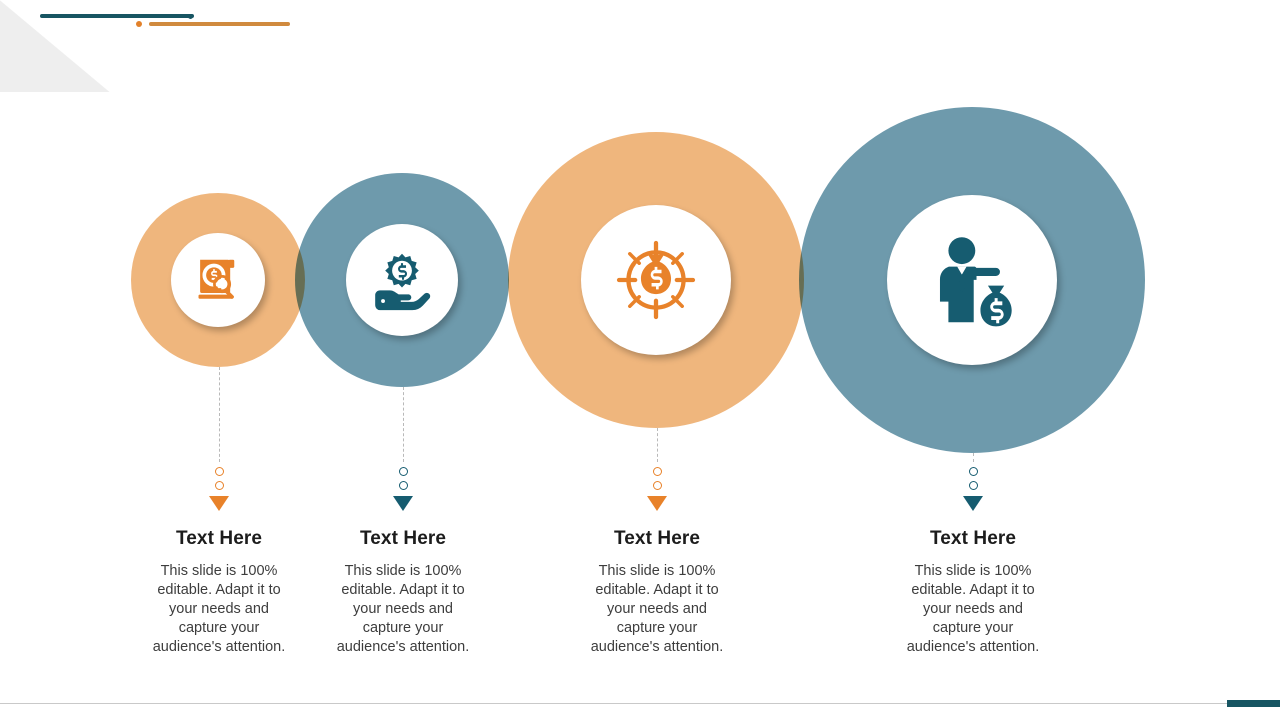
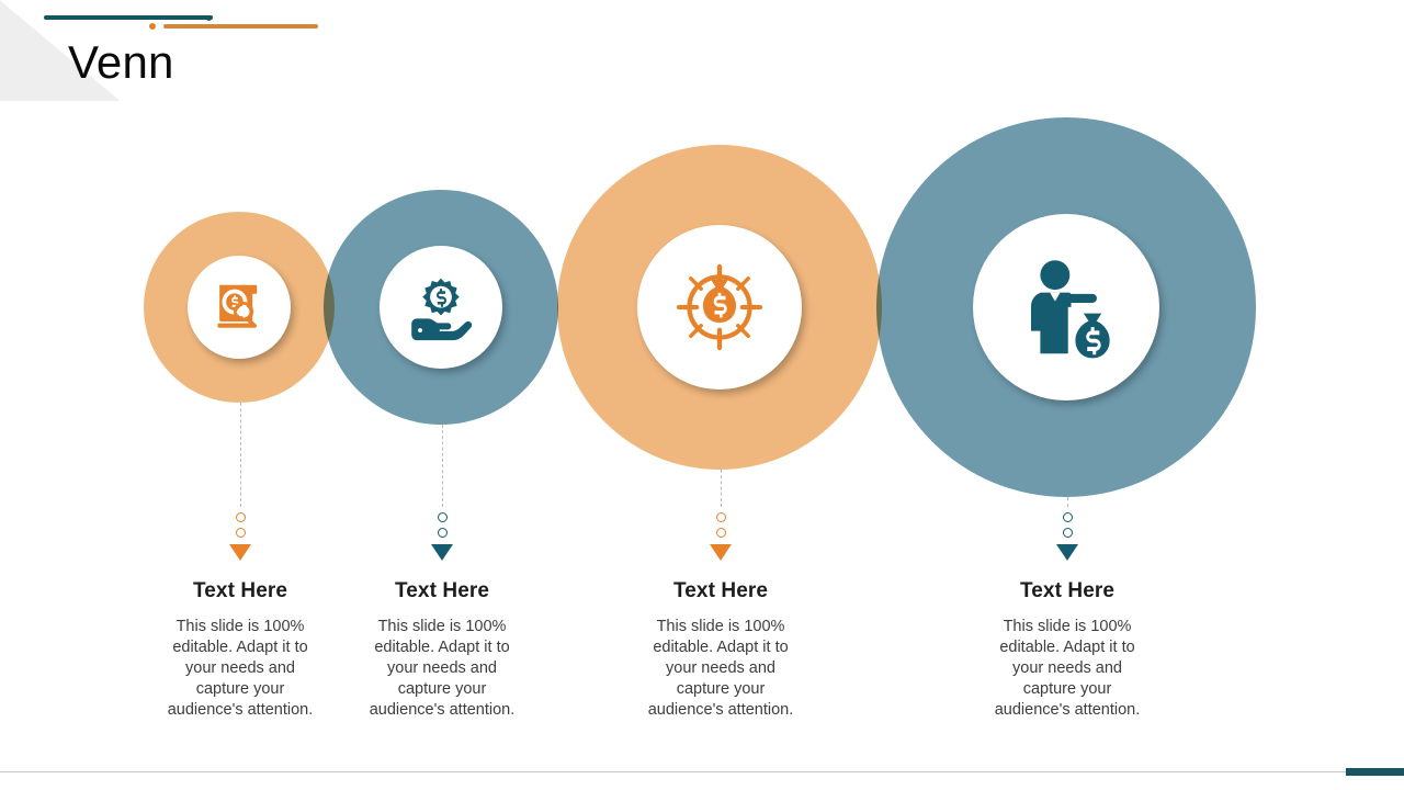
+ Venn
  Text Here
  This slide is 100% editable. Adapt it to your needs and capture your audience's attention.
  Text Here
  This slide is 100% editable. Adapt it to your needs and capture your audience's attention.
  Text Here
  This slide is 100% editable. Adapt it to your needs and capture your audience's attention.
  Text Here
  This slide is 100% editable. Adapt it to your needs and capture your audience's attention.
